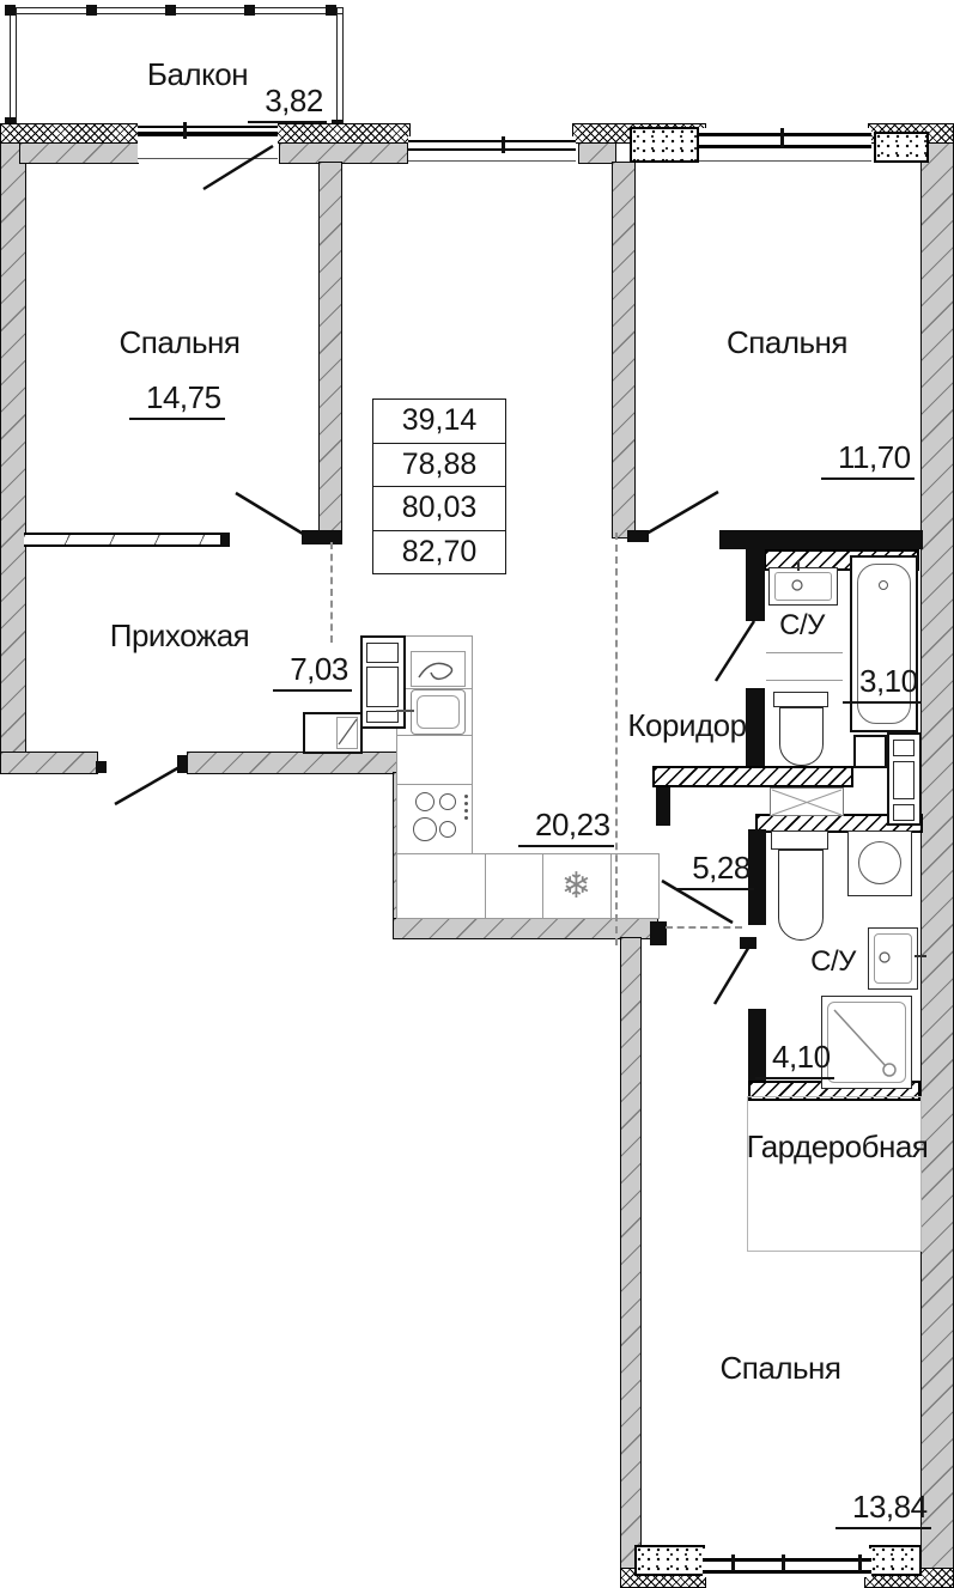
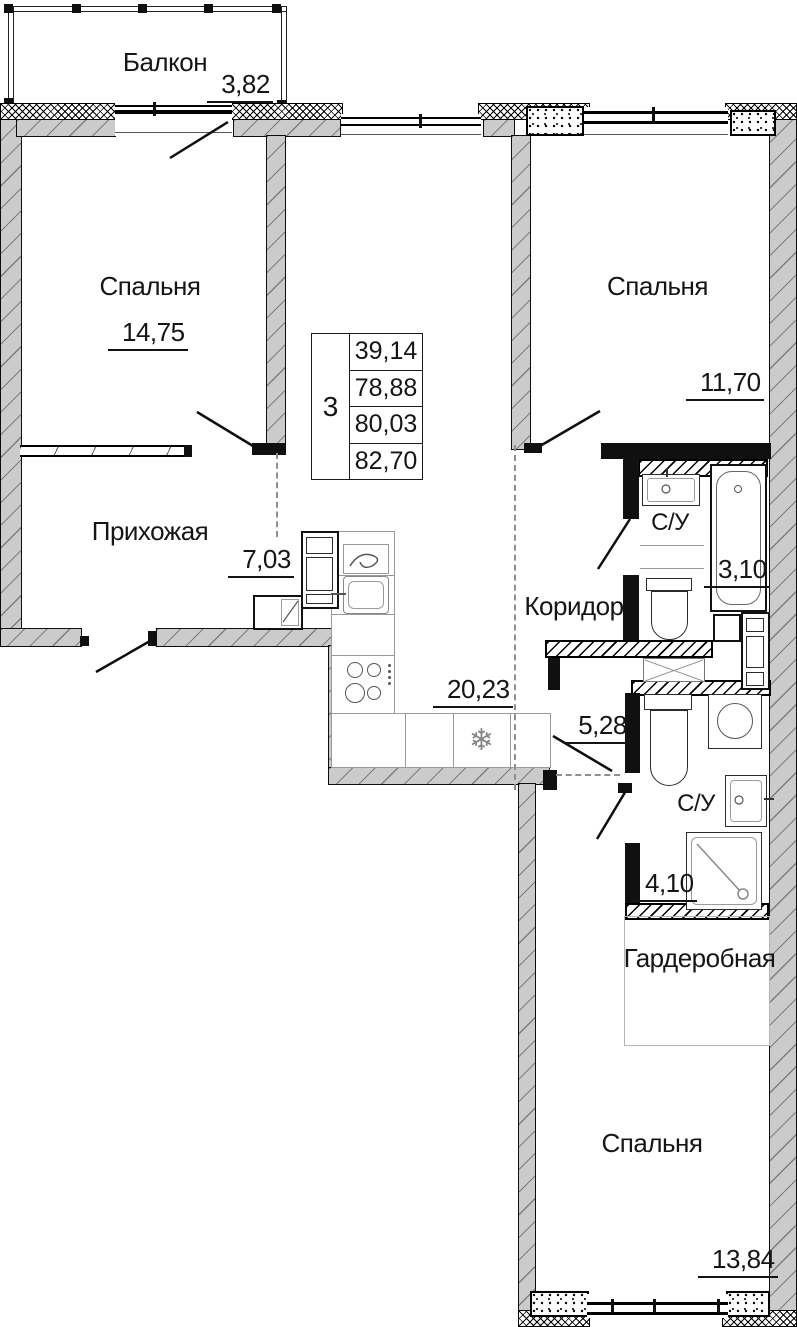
  ❄
+ 3
  39,14
  78,88
  80,03
  82,70
  Балкон
  3,82
  Спальня
  14,75
  20,23
  Спальня
  11,70
  Прихожая
  7,03
  Коридор
  5,28
  С/У
  3,10
  С/У
  4,10
  Гардеробная
  Спальня
  13,84
